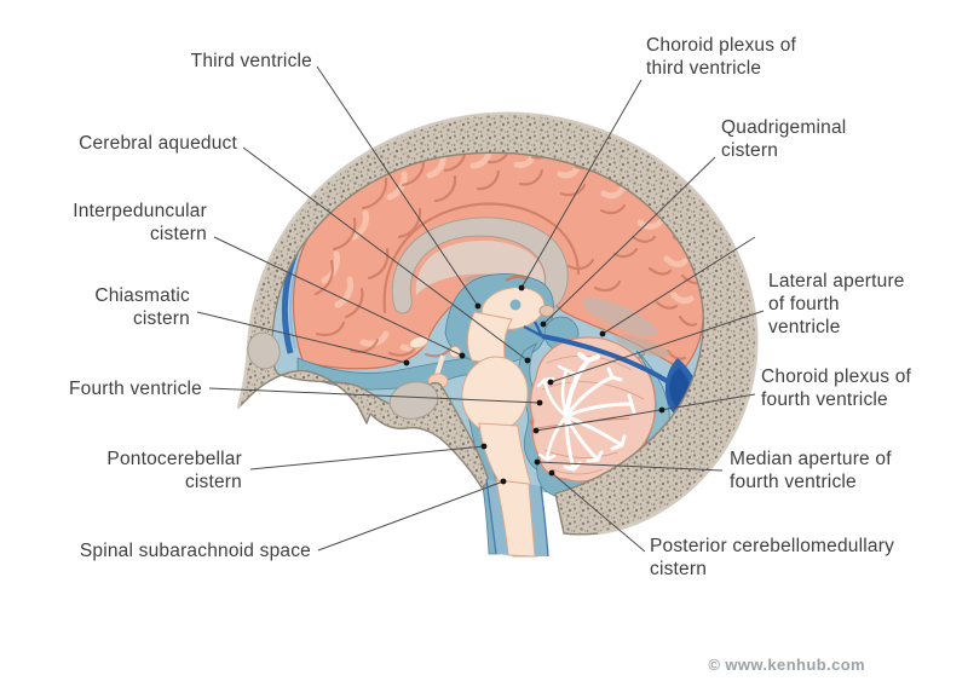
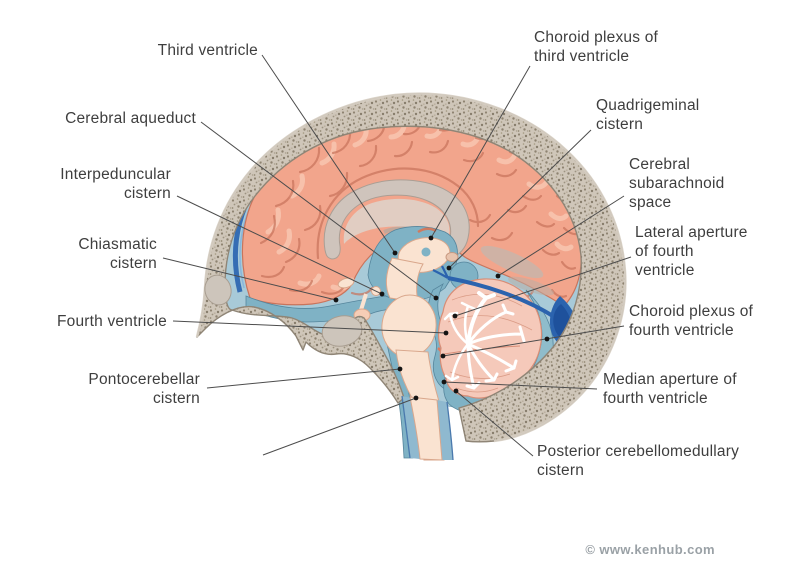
  Third ventricle
  Cerebral aqueduct
  Interpeduncular
  cistern
  Chiasmatic
  cistern
  Fourth ventricle
  Pontocerebellar
  cistern
- Spinal subarachnoid space
  Choroid plexus of
  third ventricle
  Quadrigeminal
  cistern
+ Cerebral
+ subarachnoid
+ space
  Lateral aperture
  of fourth
  ventricle
  Choroid plexus of
  fourth ventricle
  Median aperture of
  fourth ventricle
  Posterior cerebellomedullary
  cistern
  © www.kenhub.com
